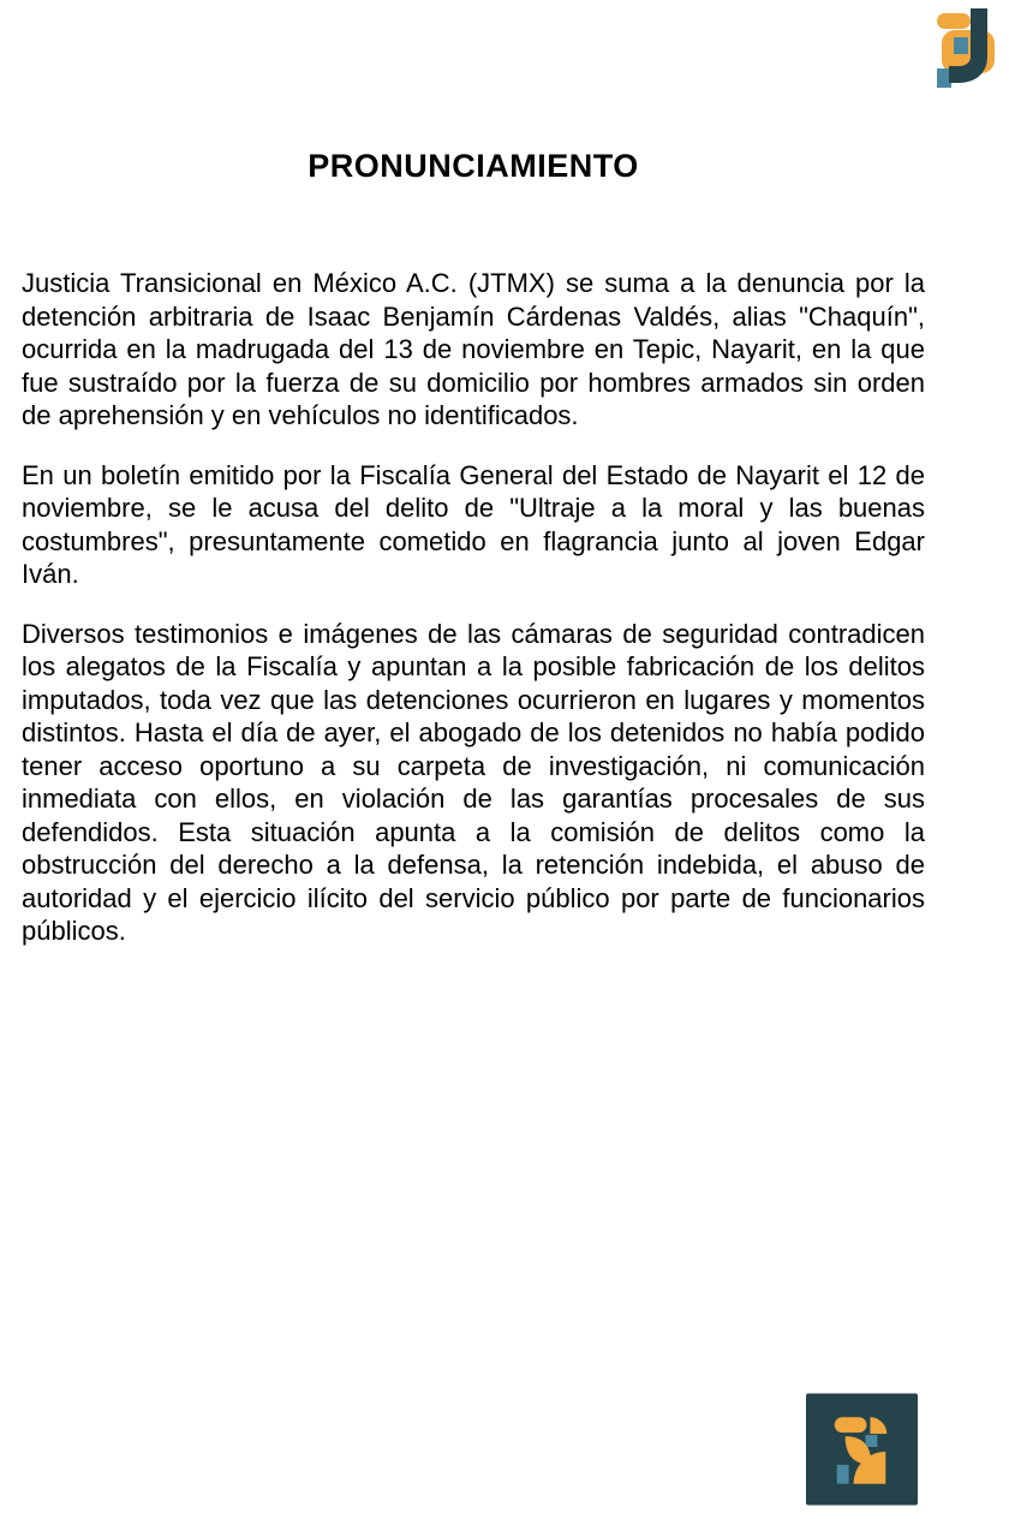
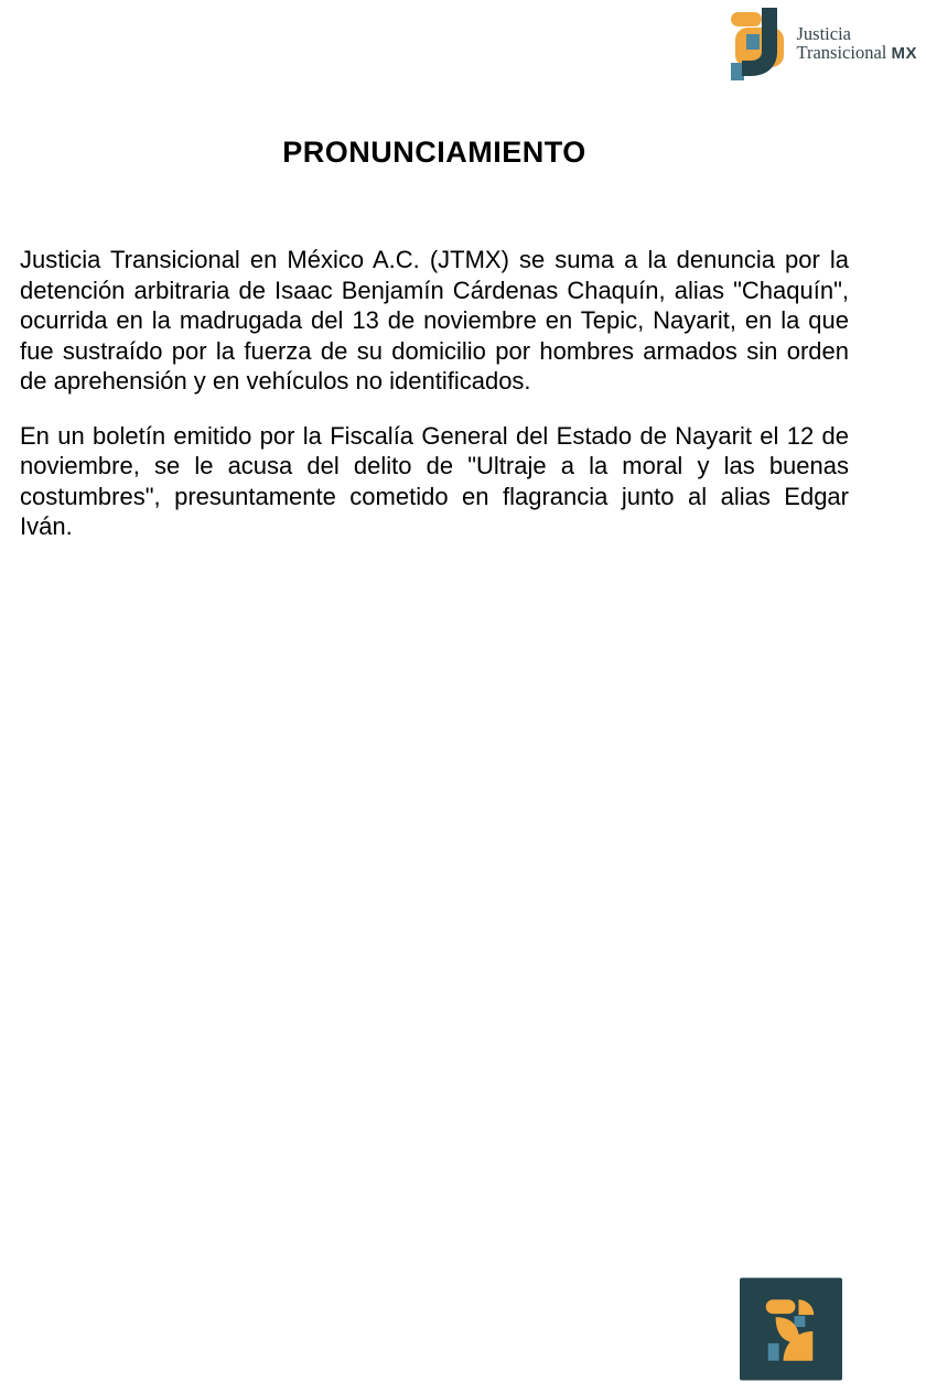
+ Justicia
+ Transicional MX
  PRONUNCIAMIENTO
- Justicia Transicional en México A.C. (JTMX) se suma a la denuncia por la detención arbitraria de Isaac Benjamín Cárdenas Valdés, alias "Chaquín", ocurrida en la madrugada del 13 de noviembre en Tepic, Nayarit, en la que fue sustraído por la fuerza de su domicilio por hombres armados sin orden de aprehensión y en vehículos no identificados.
+ Justicia Transicional en México A.C. (JTMX) se suma a la denuncia por la detención arbitraria de Isaac Benjamín Cárdenas Chaquín, alias "Chaquín", ocurrida en la madrugada del 13 de noviembre en Tepic, Nayarit, en la que fue sustraído por la fuerza de su domicilio por hombres armados sin orden de aprehensión y en vehículos no identificados.
- En un boletín emitido por la Fiscalía General del Estado de Nayarit el 12 de noviembre, se le acusa del delito de "Ultraje a la moral y las buenas costumbres", presuntamente cometido en flagrancia junto al joven Edgar Iván.
+ En un boletín emitido por la Fiscalía General del Estado de Nayarit el 12 de noviembre, se le acusa del delito de "Ultraje a la moral y las buenas costumbres", presuntamente cometido en flagrancia junto al alias Edgar Iván.
- Diversos testimonios e imágenes de las cámaras de seguridad contradicen los alegatos de la Fiscalía y apuntan a la posible fabricación de los delitos imputados, toda vez que las detenciones ocurrieron en lugares y momentos distintos. Hasta el día de ayer, el abogado de los detenidos no había podido tener acceso oportuno a su carpeta de investigación, ni comunicación inmediata con ellos, en violación de las garantías procesales de sus defendidos. Esta situación apunta a la comisión de delitos como la obstrucción del derecho a la defensa, la retención indebida, el abuso de autoridad y el ejercicio ilícito del servicio público por parte de funcionarios públicos.
